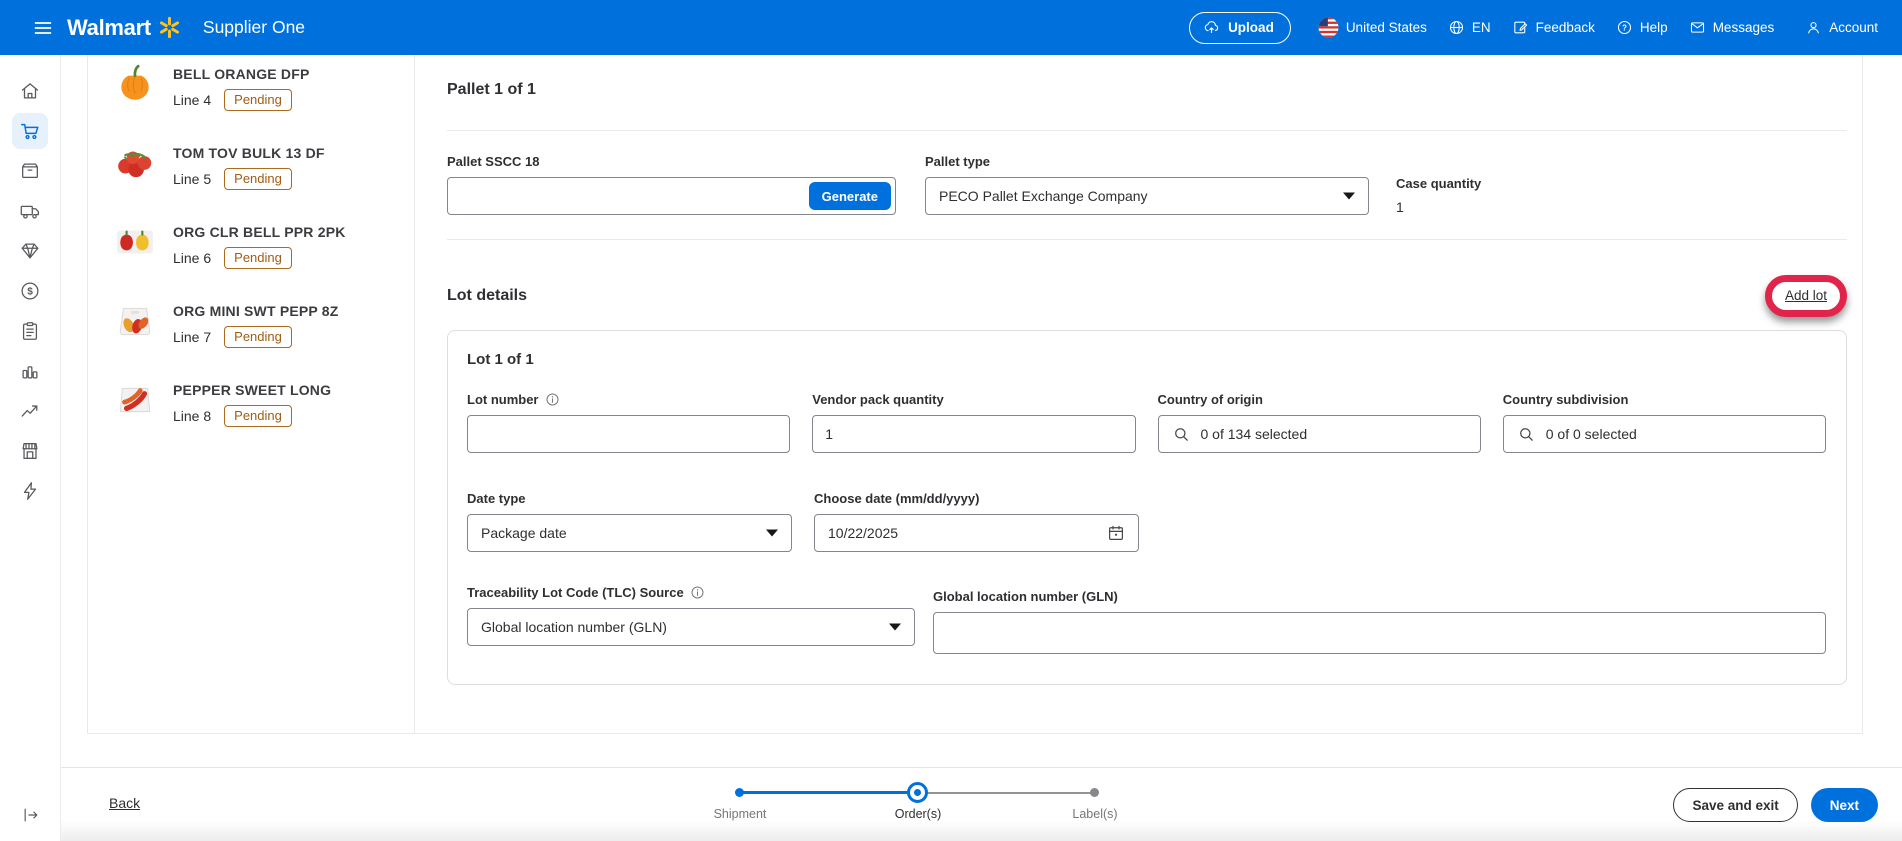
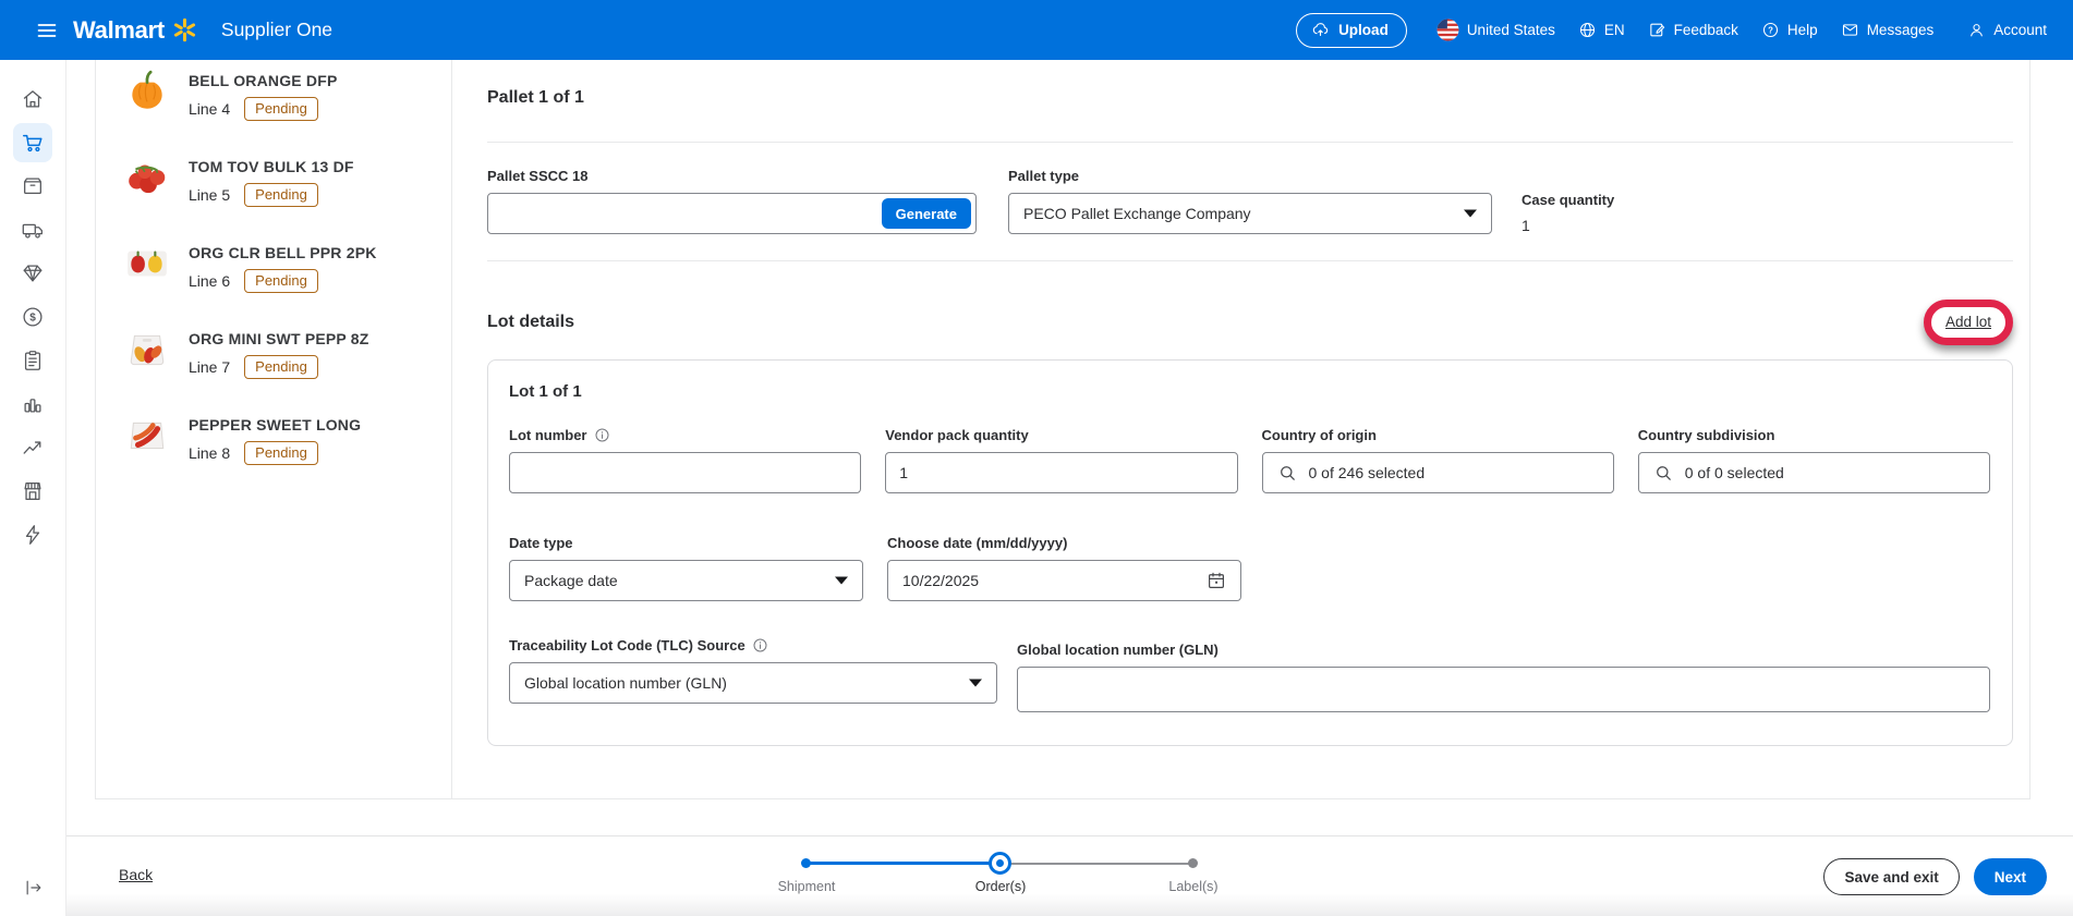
  Walmart
  Supplier One
  Upload
  United States
  EN
  Feedback
  ?
  Help
  Messages
  Account
  $
  BELL ORANGE DFP
  Line 4
  Pending
  TOM TOV BULK 13 DF
  Line 5
  Pending
  ORG CLR BELL PPR 2PK
  Line 6
  Pending
  ORG MINI SWT PEPP 8Z
  Line 7
  Pending
  PEPPER SWEET LONG
  Line 8
  Pending
  Pallet 1 of 1
  Pallet SSCC 18
  Generate
  Pallet type
  PECO Pallet Exchange Company
  Case quantity
  1
  Lot details
  Add lot
  Lot 1 of 1
  Lot number
  Vendor pack quantity
  1
  Country of origin
- 0 of 134 selected
+ 0 of 246 selected
  Country subdivision
  0 of 0 selected
  Date type
  Package date
  Choose date (mm/dd/yyyy)
  10/22/2025
  Traceability Lot Code (TLC) Source
  Global location number (GLN)
  Global location number (GLN)
  Back
  Shipment
  Order(s)
  Label(s)
  Save and exit
  Next
